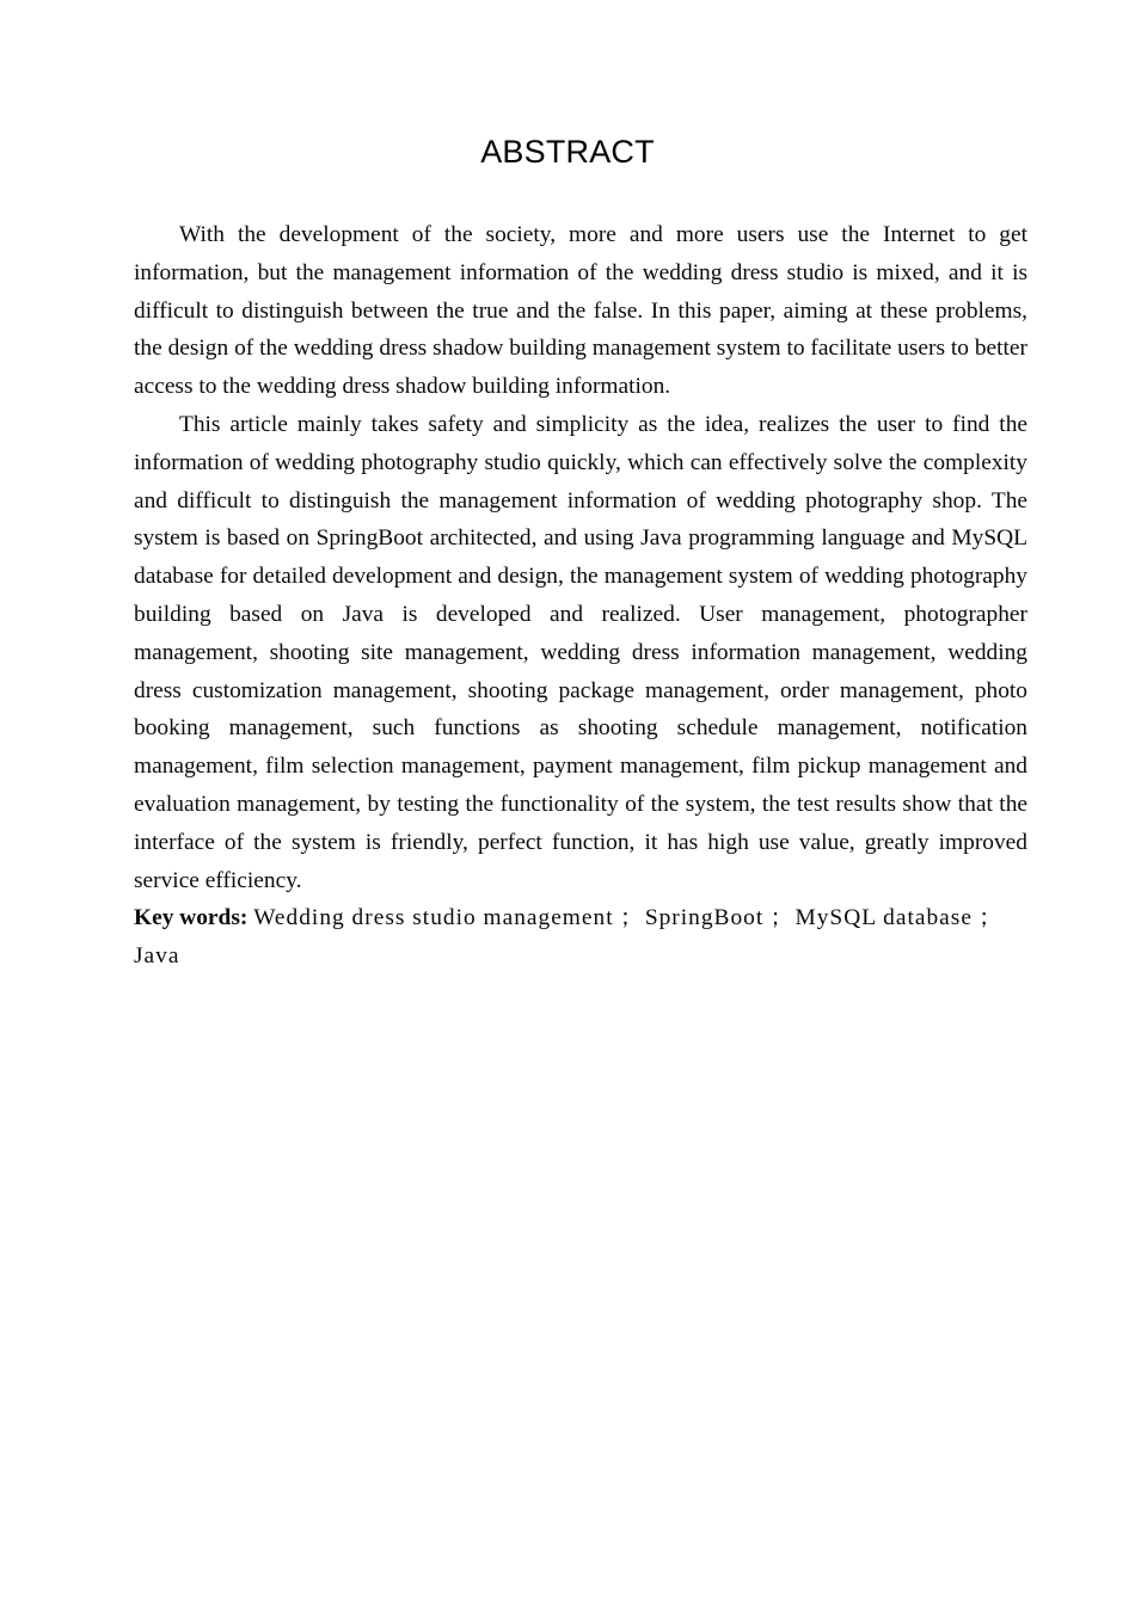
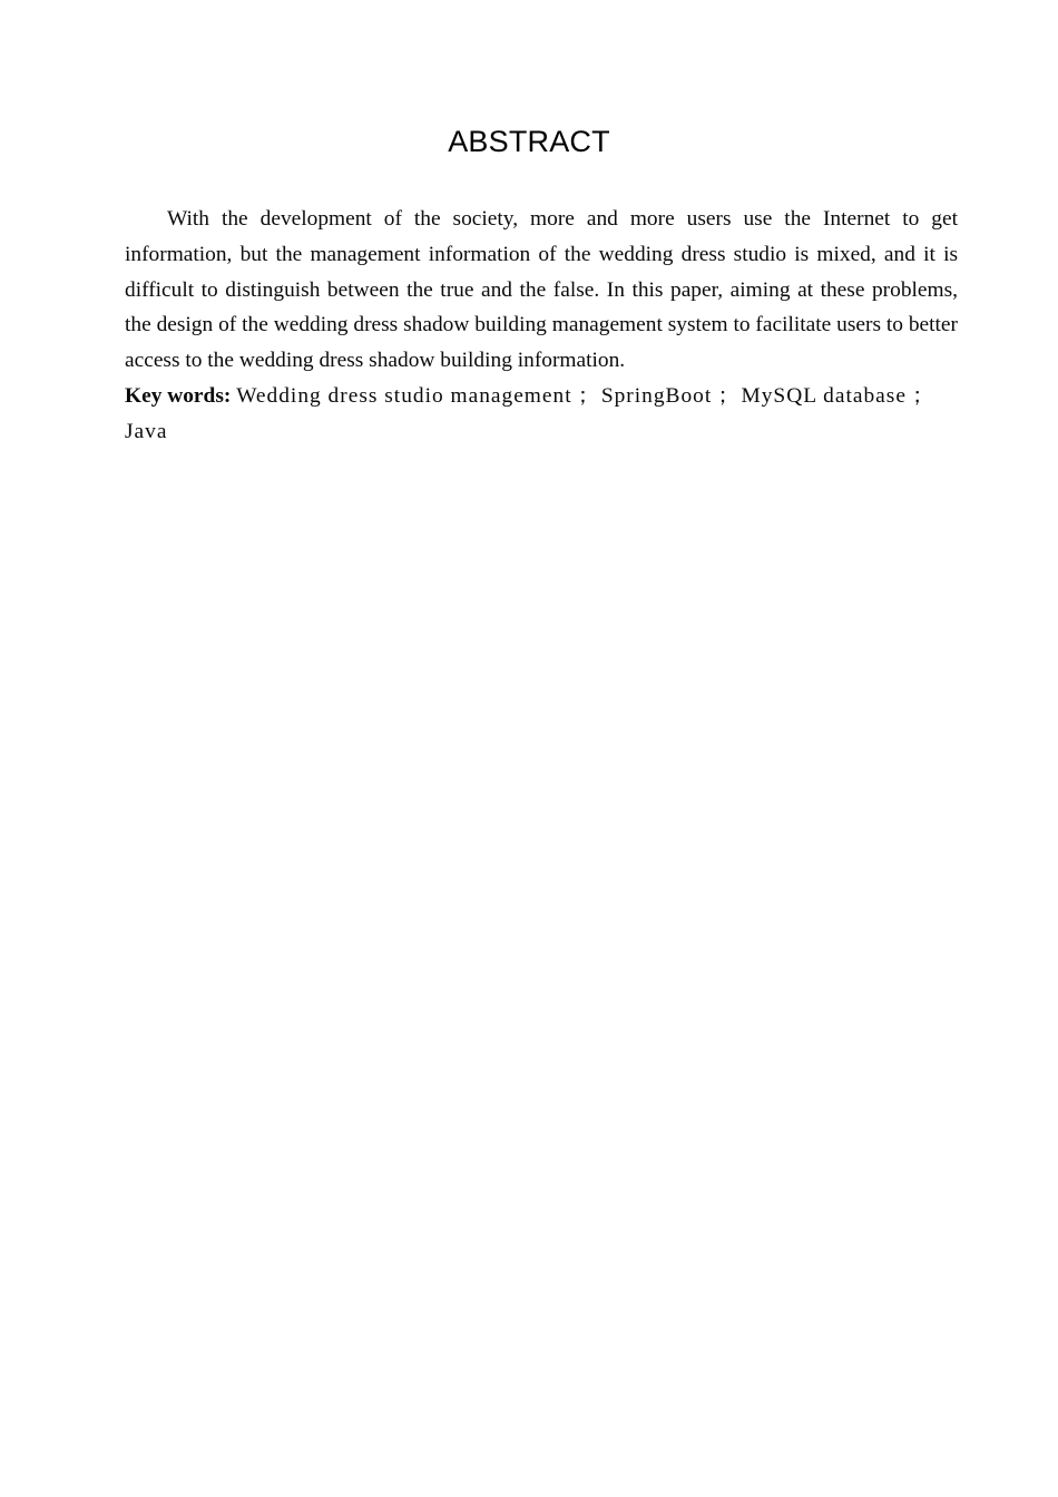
  ABSTRACT
  With the development of the society, more and more users use the Internet to get information, but the management information of the wedding dress studio is mixed, and it is difficult to distinguish between the true and the false. In this paper, aiming at these problems, the design of the wedding dress shadow building management system to facilitate users to better access to the wedding dress shadow building information.
- This article mainly takes safety and simplicity as the idea, realizes the user to find the information of wedding photography studio quickly, which can effectively solve the complexity and difficult to distinguish the management information of wedding photography shop. The system is based on SpringBoot architected, and using Java programming language and MySQL database for detailed development and design, the management system of wedding photography building based on Java is developed and realized. User management, photographer management, shooting site management, wedding dress information management, wedding dress customization management, shooting package management, order management, photo booking management, such functions as shooting schedule management, notification management, film selection management, payment management, film pickup management and evaluation management, by testing the functionality of the system, the test results show that the interface of the system is friendly, perfect function, it has high use value, greatly improved service efficiency.
  Key words: Wedding dress studio management； SpringBoot； MySQL database； Java
